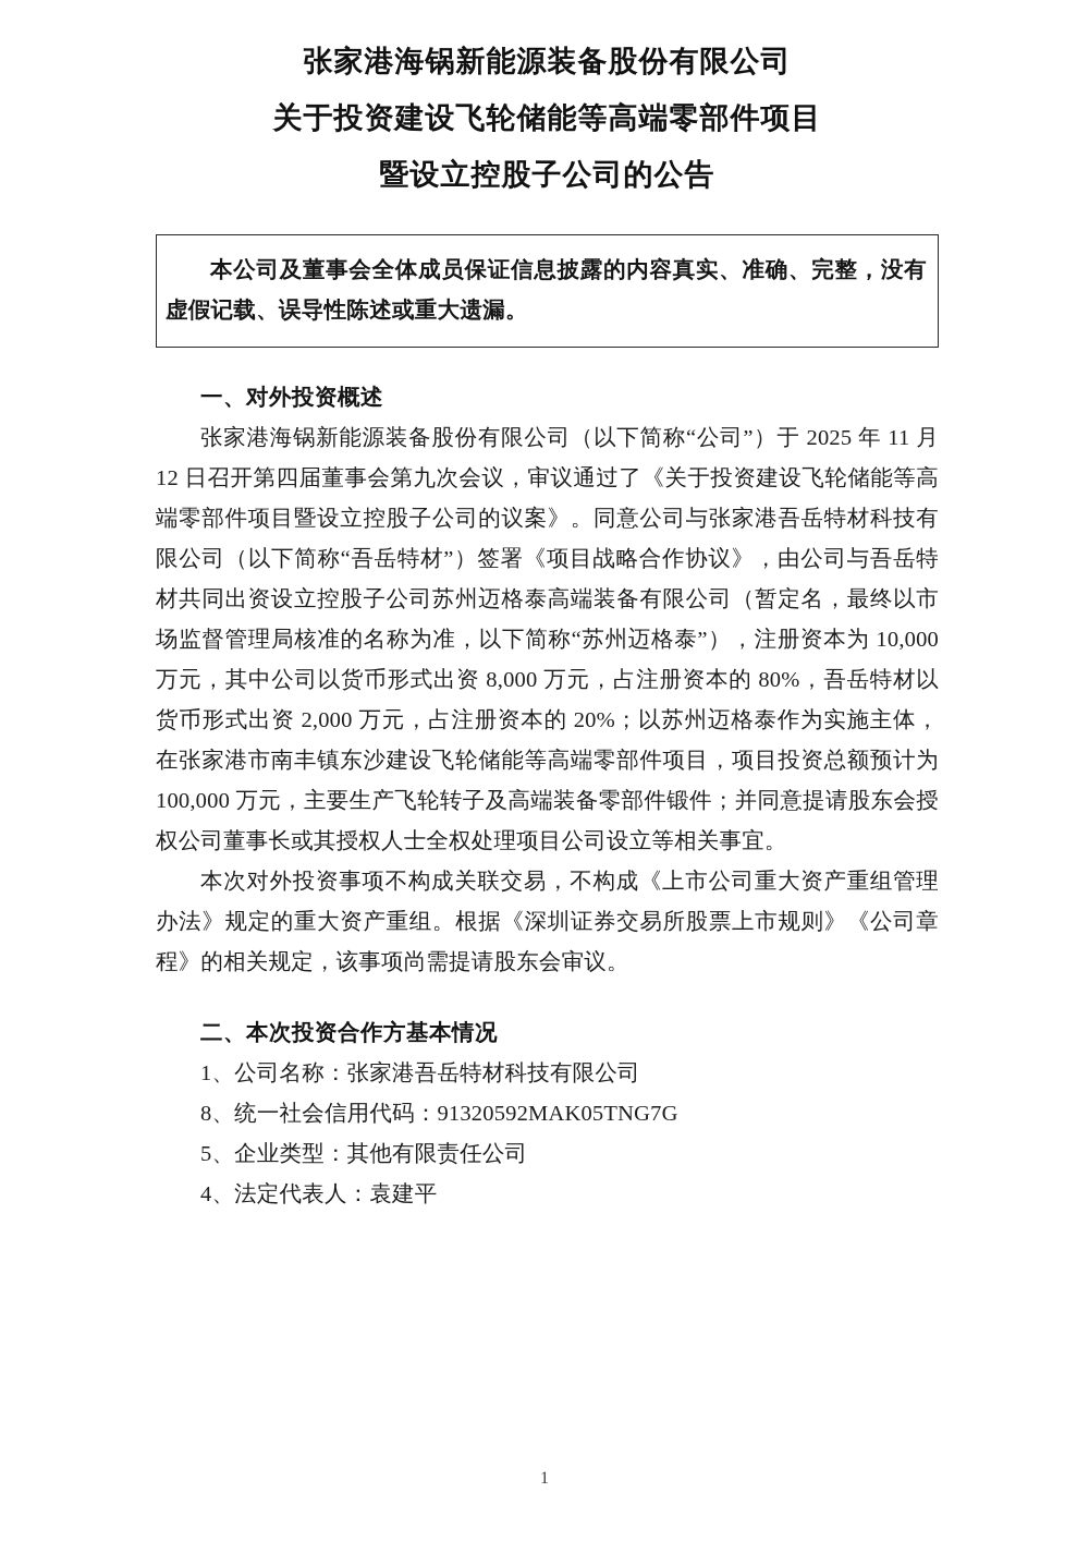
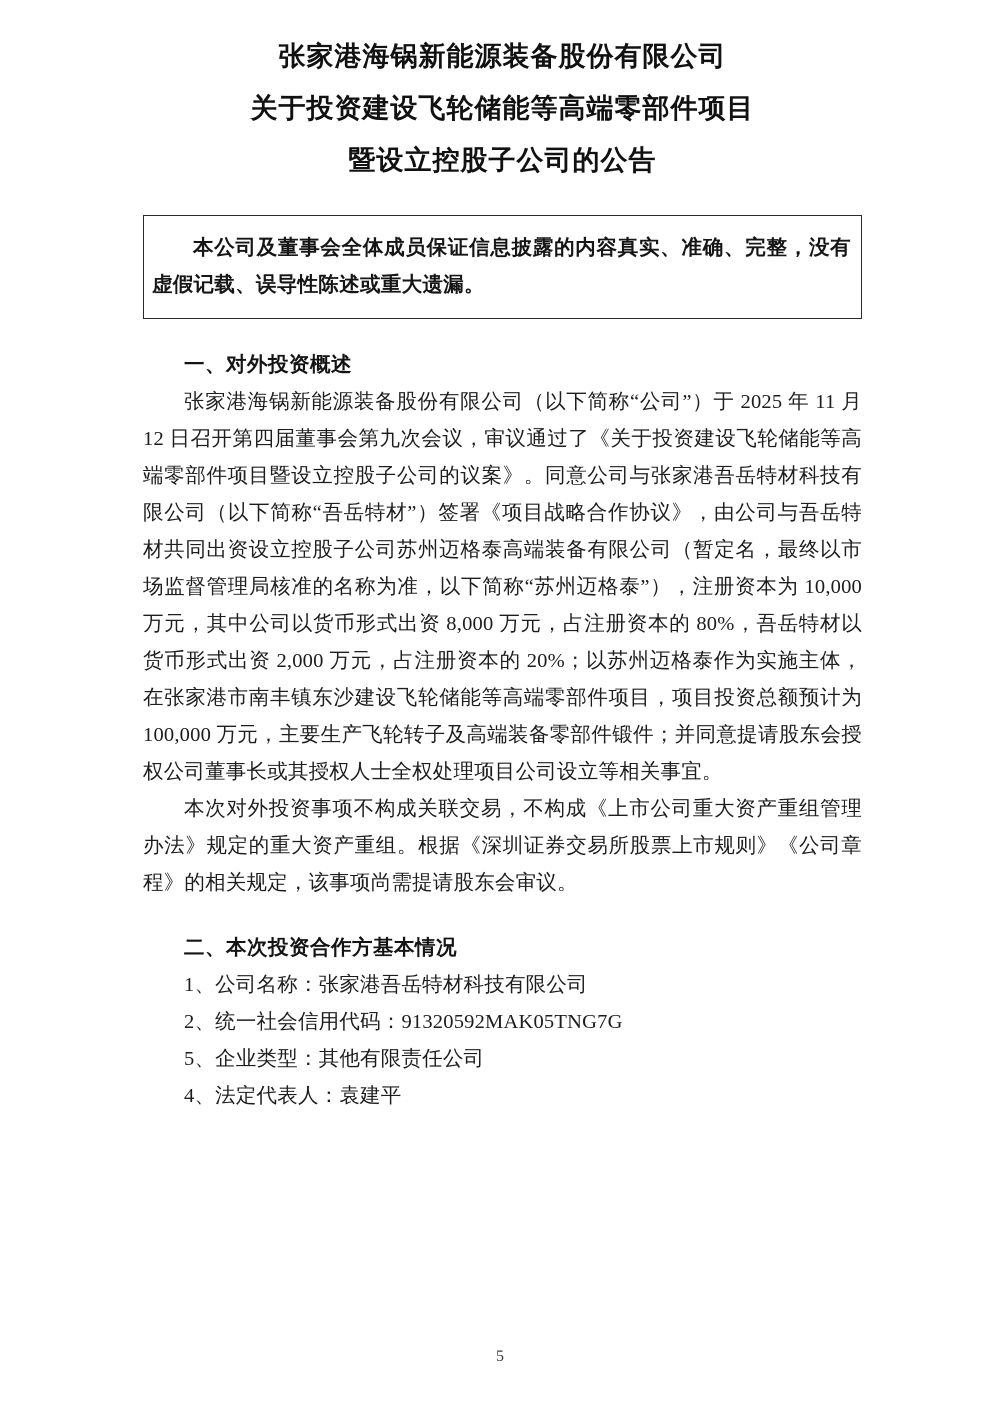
  张家港海锅新能源装备股份有限公司
  关于投资建设飞轮储能等高端零部件项目
  暨设立控股子公司的公告
  本公司及董事会全体成员保证信息披露的内容真实、准确、完整，没有虚假记载、误导性陈述或重大遗漏。
  一、对外投资概述
  张家港海锅新能源装备股份有限公司（以下简称“公司”）于 2025 年 11 月 12 日召开第四届董事会第九次会议，审议通过了《关于投资建设飞轮储能等高端零部件项目暨设立控股子公司的议案》。同意公司与张家港吾岳特材科技有限公司（以下简称“吾岳特材”）签署《项目战略合作协议》，由公司与吾岳特材共同出资设立控股子公司苏州迈格泰高端装备有限公司（暂定名，最终以市场监督管理局核准的名称为准，以下简称“苏州迈格泰”），注册资本为 10,000 万元，其中公司以货币形式出资 8,000 万元，占注册资本的 80%，吾岳特材以货币形式出资 2,000 万元，占注册资本的 20%；以苏州迈格泰作为实施主体，在张家港市南丰镇东沙建设飞轮储能等高端零部件项目，项目投资总额预计为 100,000 万元，主要生产飞轮转子及高端装备零部件锻件；并同意提请股东会授权公司董事长或其授权人士全权处理项目公司设立等相关事宜。
  本次对外投资事项不构成关联交易，不构成《上市公司重大资产重组管理办法》规定的重大资产重组。根据《深圳证券交易所股票上市规则》《公司章程》的相关规定，该事项尚需提请股东会审议。
  二、本次投资合作方基本情况
  1、公司名称：张家港吾岳特材科技有限公司
- 8、统一社会信用代码：91320592MAK05TNG7G
+ 2、统一社会信用代码：91320592MAK05TNG7G
  5、企业类型：其他有限责任公司
  4、法定代表人：袁建平
- 1
+ 5
